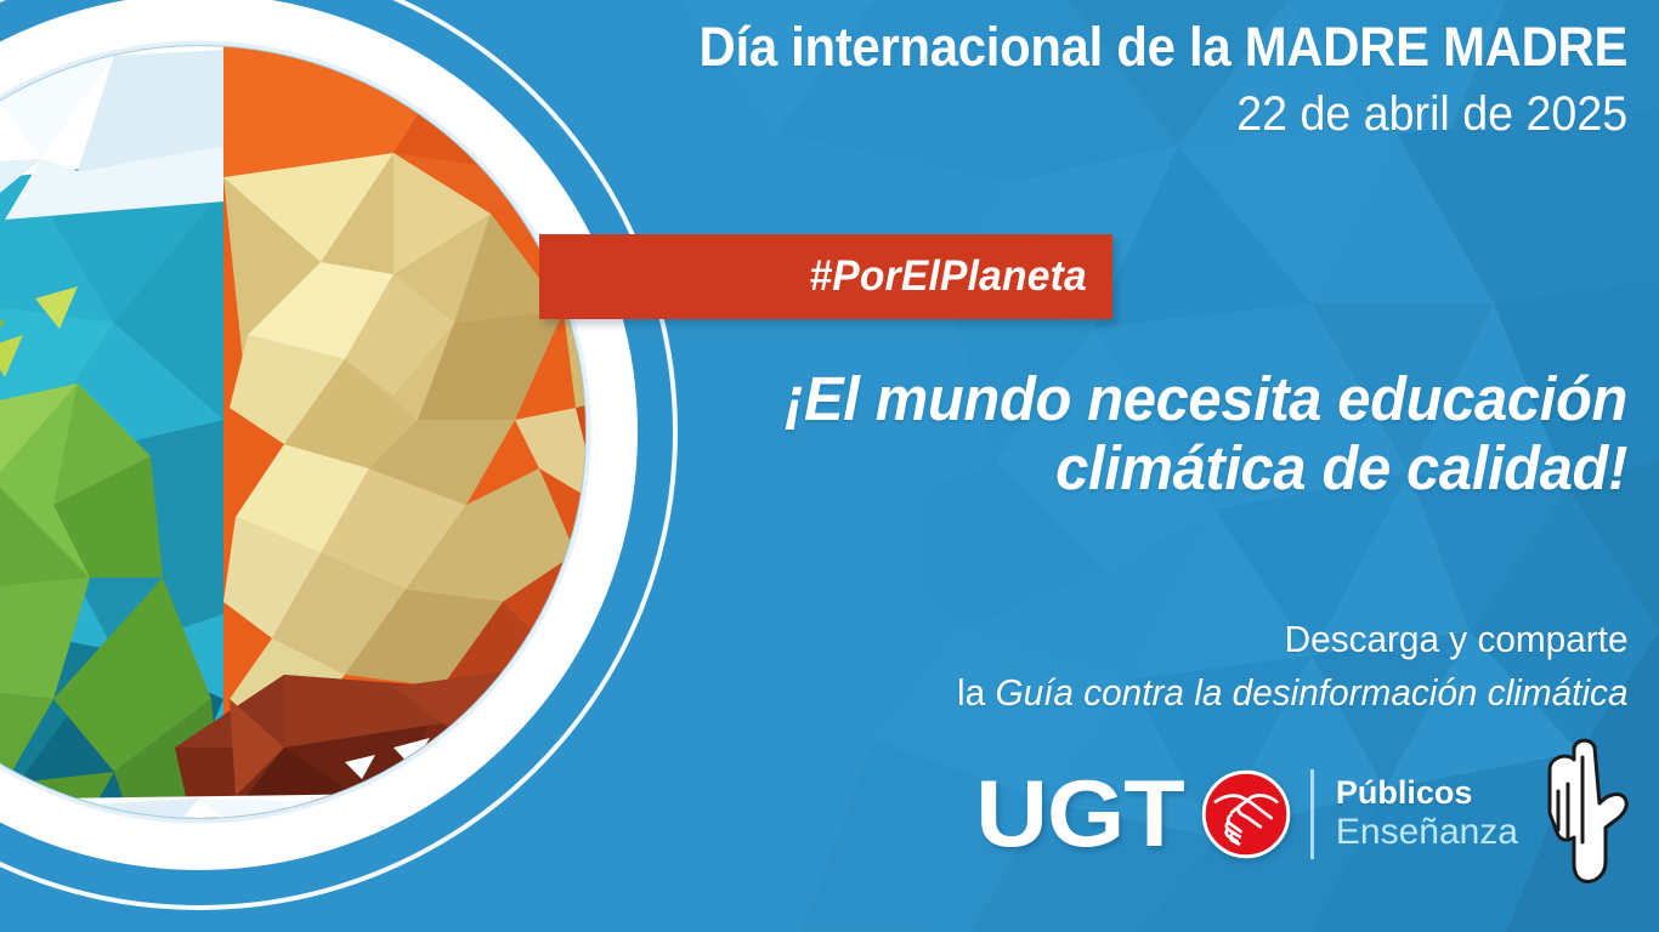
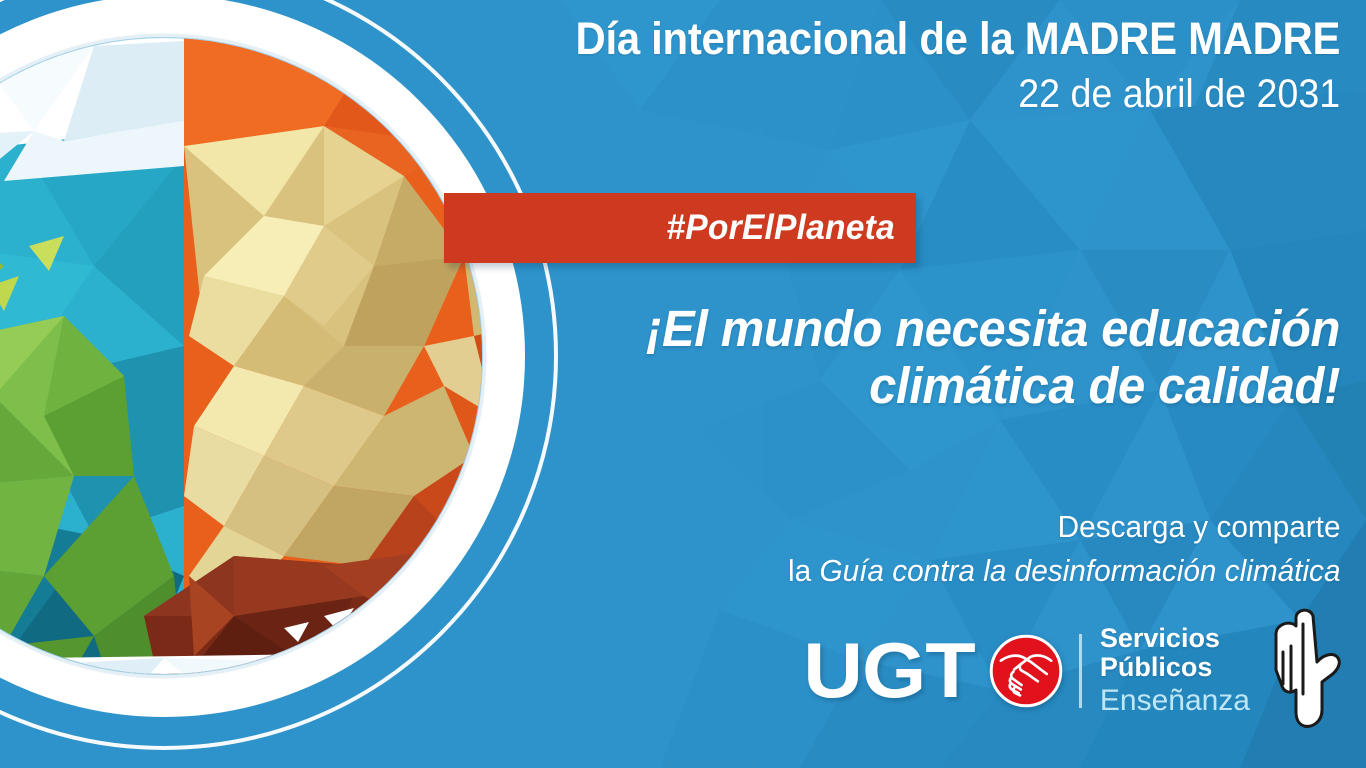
  Día internacional de la MADRE MADRE
- 22 de abril de 2025
+ 22 de abril de 2031
  #PorElPlaneta
  ¡El mundo necesita educación
  climática de calidad!
  Descarga y comparte
  la Guía contra la desinformación climática
  UGT
+ Servicios
  Públicos
  Enseñanza
